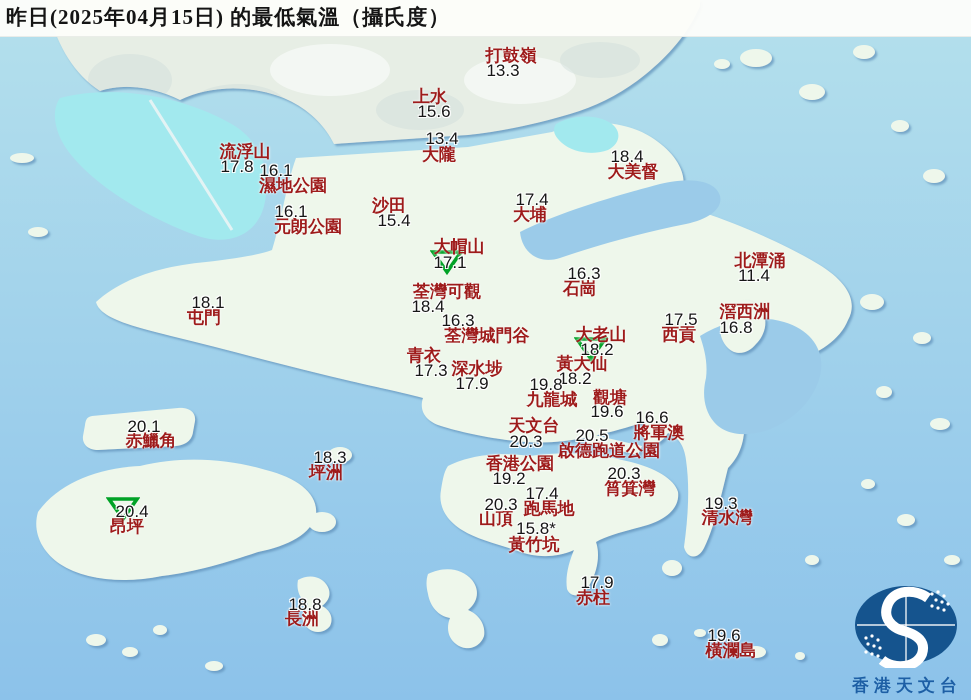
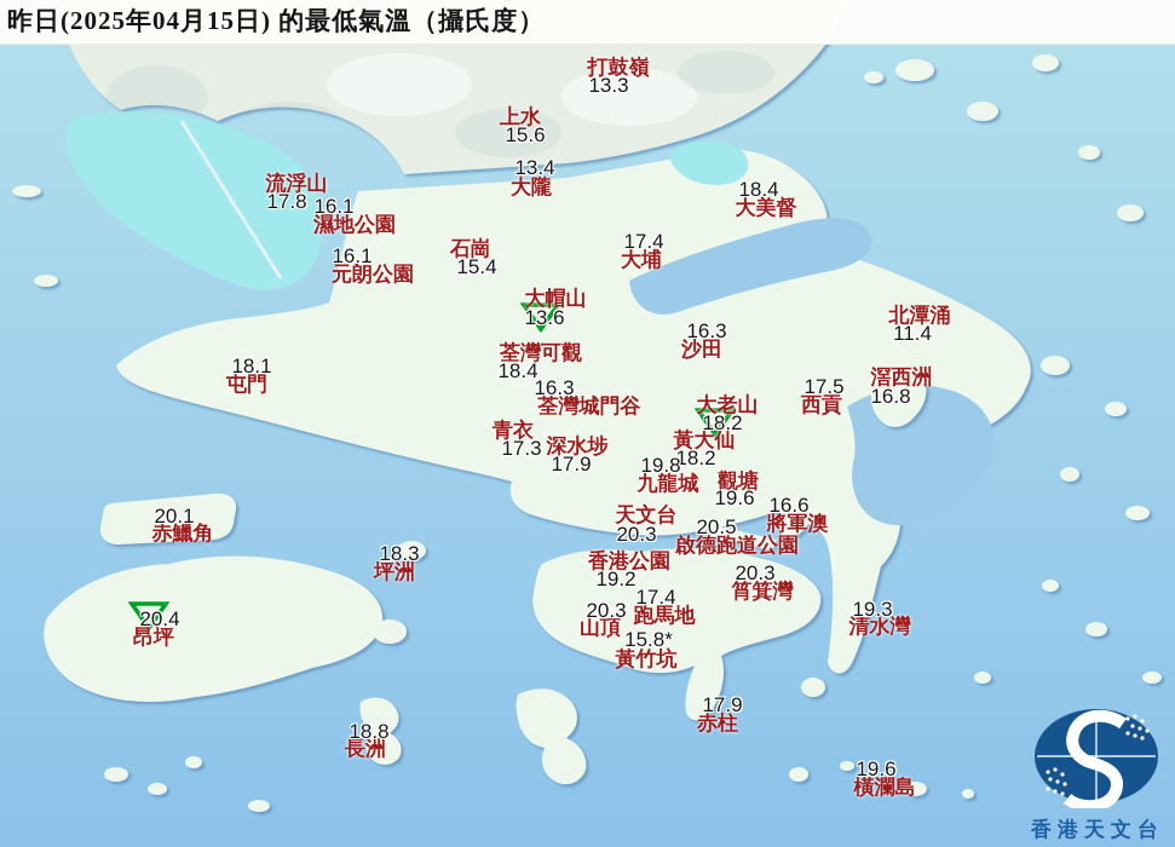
  昨日(2025年04月15日) 的最低氣溫（攝氏度）
  打鼓嶺
  13.3
  上水
  15.6
  大隴
  13.4
  流浮山
  17.8
  濕地公園
  16.1
  大美督
  18.4
  元朗公園
  16.1
- 沙田
+ 石崗
  15.4
  大埔
  17.4
  大帽山
- 17.1
+ 13.6
  北潭涌
  11.4
- 石崗
+ 沙田
  16.3
  荃灣可觀
  18.4
  屯門
  18.1
  滘西洲
  16.8
  西貢
  17.5
  荃灣城門谷
  16.3
  大老山
  18.2
  青衣
  17.3
  黃大仙
  18.2
  深水埗
  17.9
  九龍城
  19.8
  觀塘
  19.6
  天文台
  20.3
  將軍澳
  16.6
  啟德跑道公園
  20.5
  赤鱲角
  20.1
  香港公園
  19.2
  坪洲
  18.3
  筲箕灣
  20.3
  跑馬地
  17.4
  山頂
  20.3
  清水灣
  19.3
  昂坪
  20.4
  黃竹坑
  15.8*
  赤柱
  17.9
  長洲
  18.8
  橫瀾島
  19.6
  香港天文台
